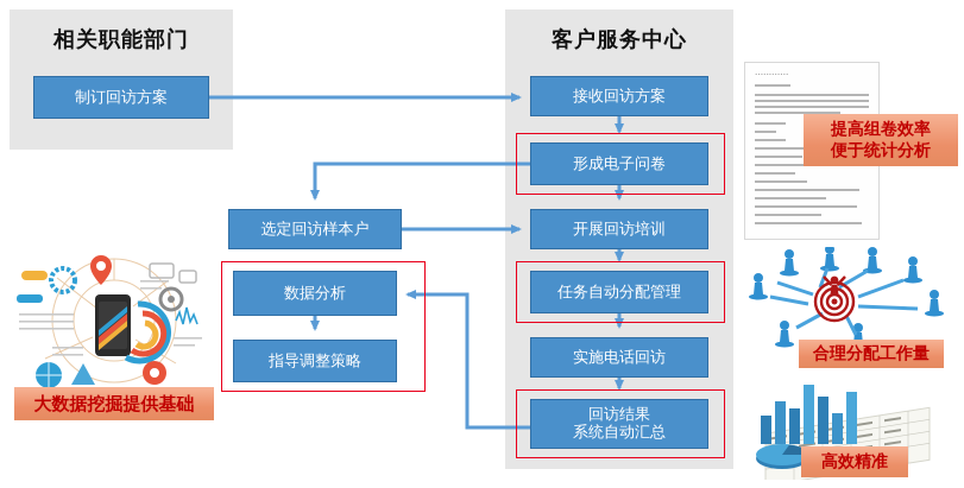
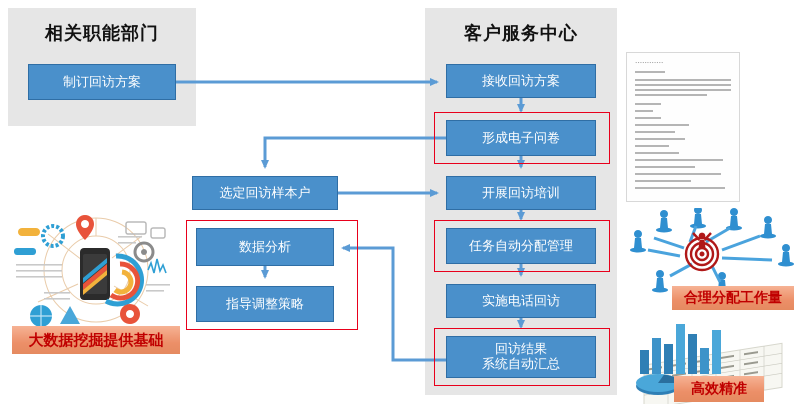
  相关职能部门
  客户服务中心
  制订回访方案
  选定回访样本户
  数据分析
  指导调整策略
  接收回访方案
  形成电子问卷
  开展回访培训
  任务自动分配管理
  实施电话回访
  回访结果
  系统自动汇总
- 提高组卷效率
- 便于统计分析
  合理分配工作量
  高效精准
  大数据挖掘提供基础
